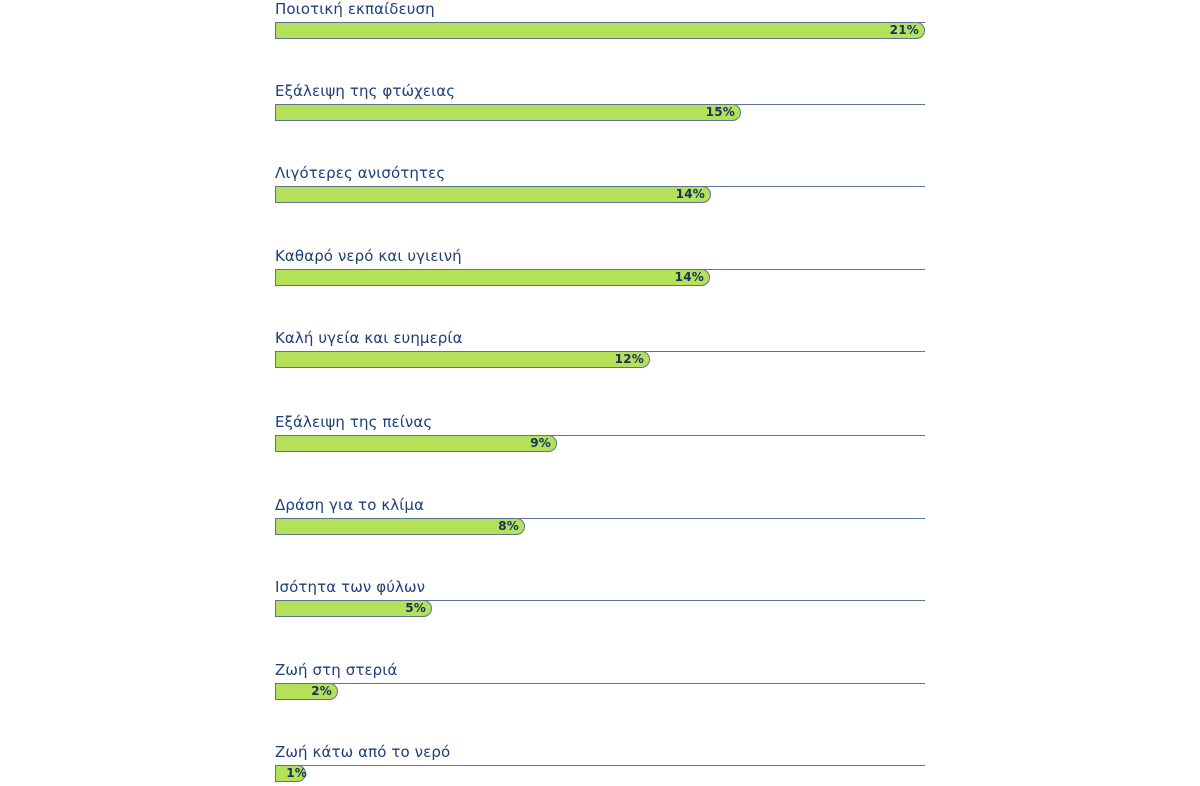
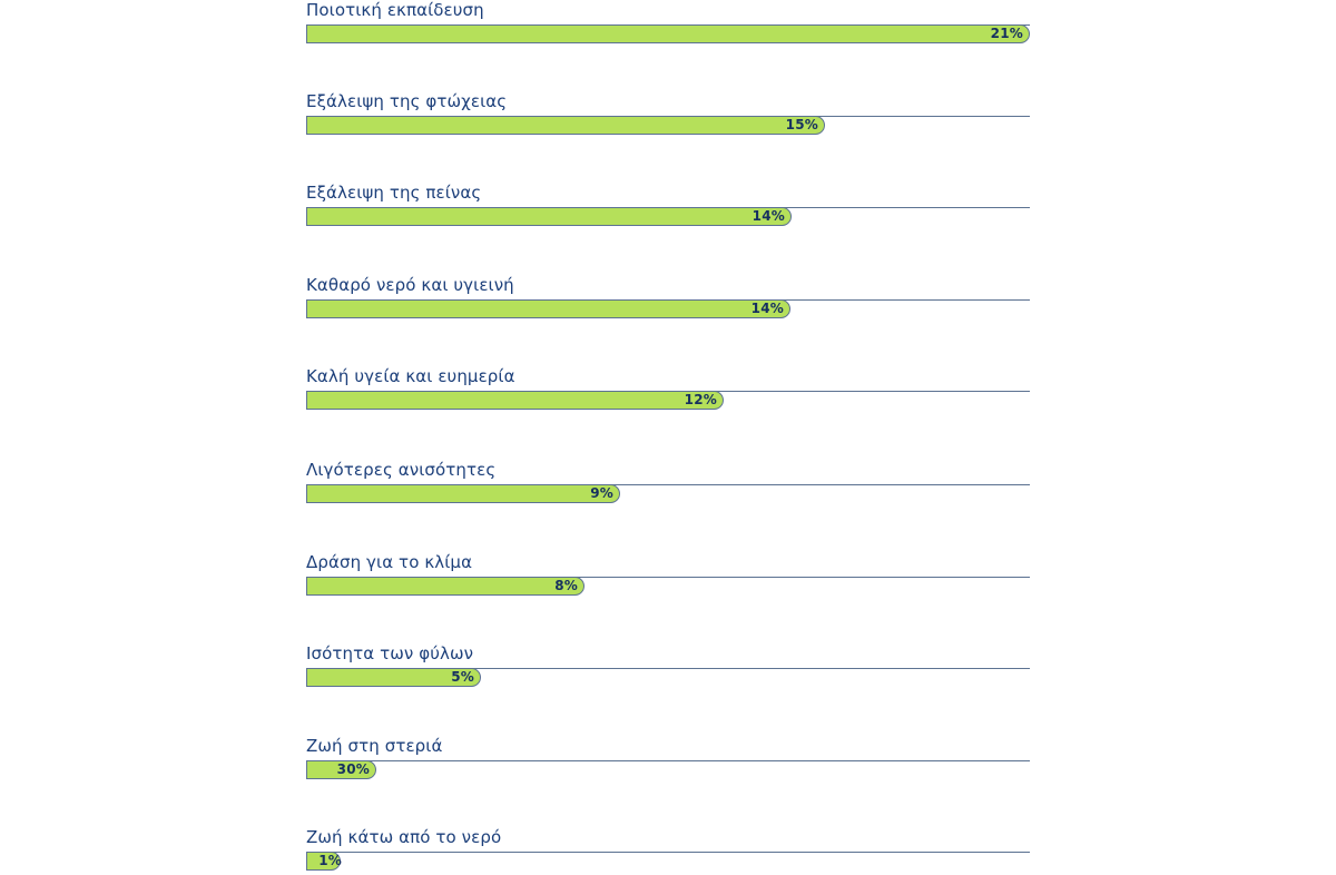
  Ποιοτική εκπαίδευση
  21%
  Εξάλειψη της φτώχειας
  15%
- Λιγότερες ανισότητες
+ Εξάλειψη της πείνας
  14%
  Καθαρό νερό και υγιεινή
  14%
  Καλή υγεία και ευημερία
  12%
- Εξάλειψη της πείνας
+ Λιγότερες ανισότητες
  9%
  Δράση για το κλίμα
  8%
  Ισότητα των φύλων
  5%
  Ζωή στη στεριά
- 2%
+ 30%
  Ζωή κάτω από το νερό
  1%
